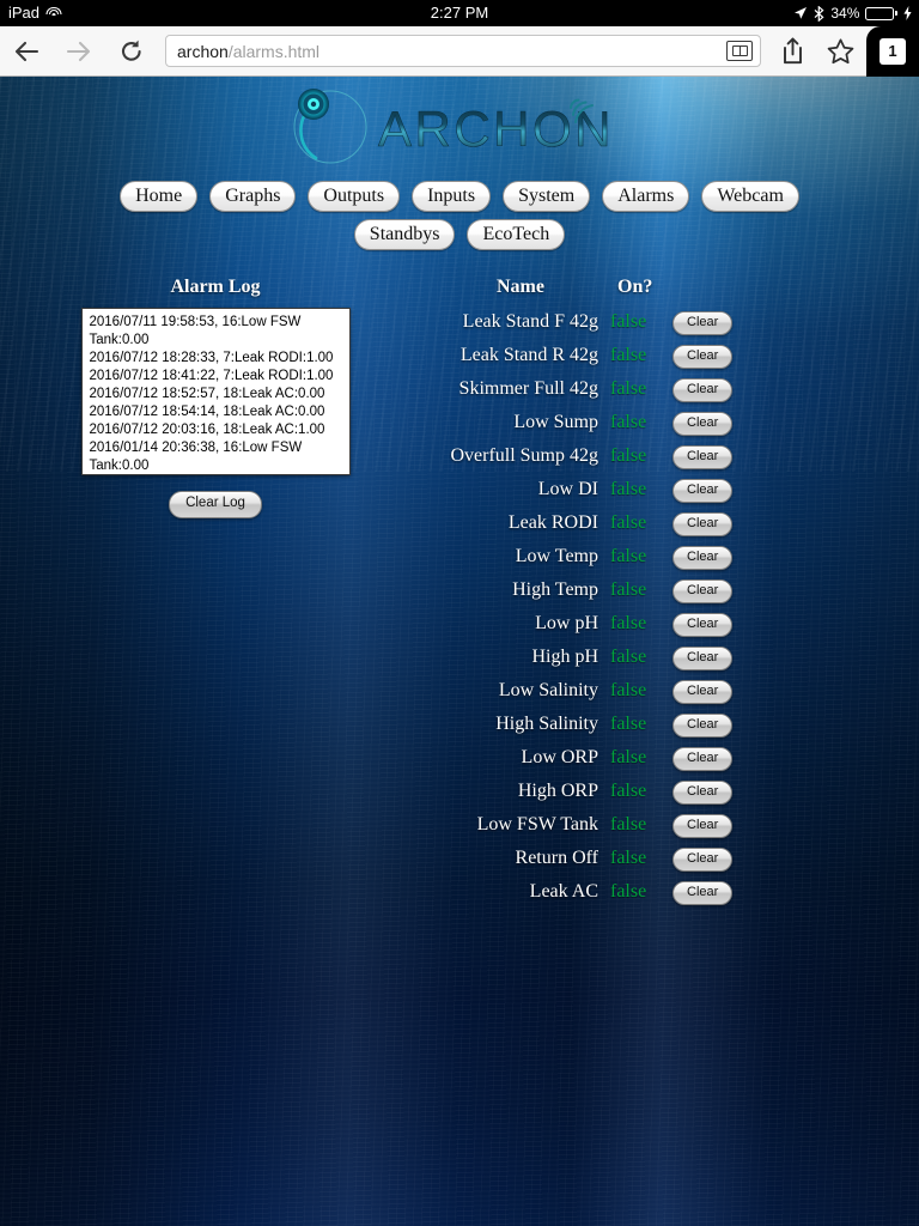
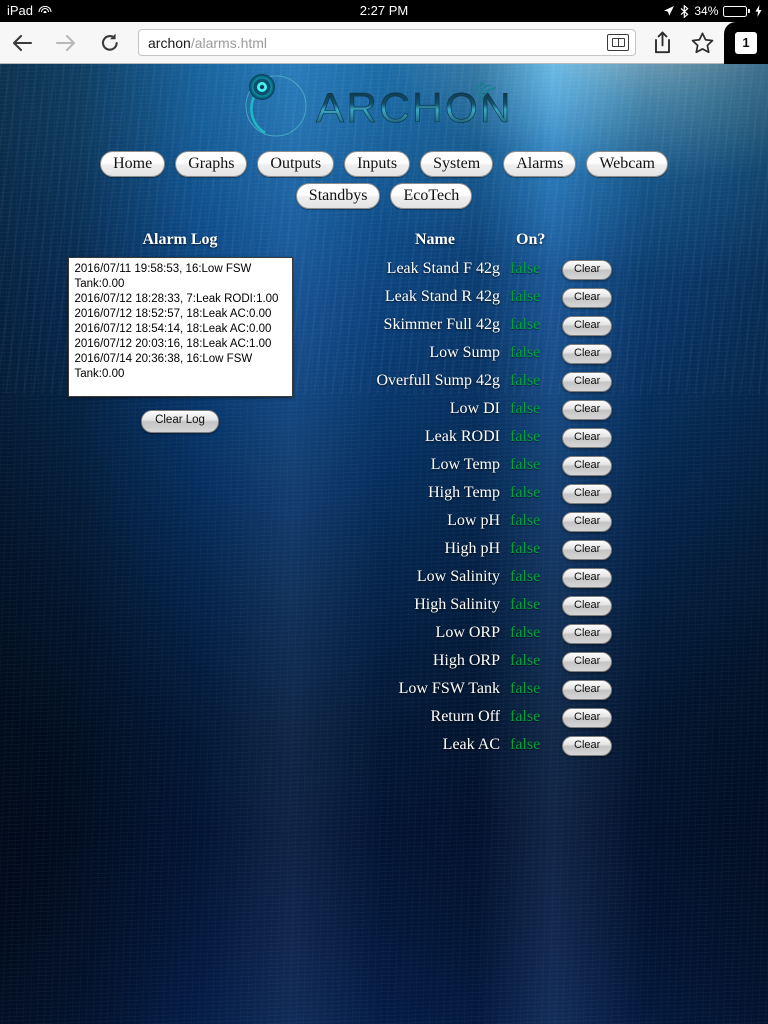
  iPad
  2:27 PM
  34%
  archon
  /alarms.html
  1
  ARCHON
  Home
  Graphs
  Outputs
  Inputs
  System
  Alarms
  Webcam
  Standbys
  EcoTech
  Alarm Log
  2016/07/11 19:58:53, 16:Low FSW Tank:0.00
  2016/07/12 18:28:33, 7:Leak RODI:1.00
- 2016/07/12 18:41:22, 7:Leak RODI:1.00
  2016/07/12 18:52:57, 18:Leak AC:0.00
  2016/07/12 18:54:14, 18:Leak AC:0.00
  2016/07/12 20:03:16, 18:Leak AC:1.00
- 2016/01/14 20:36:38, 16:Low FSW Tank:0.00
+ 2016/07/14 20:36:38, 16:Low FSW Tank:0.00
  Clear Log
  Name	On?
  Leak Stand F 42g	false	Clear
  Leak Stand R 42g	false	Clear
  Skimmer Full 42g	false	Clear
  Low Sump	false	Clear
  Overfull Sump 42g	false	Clear
  Low DI	false	Clear
  Leak RODI	false	Clear
  Low Temp	false	Clear
  High Temp	false	Clear
  Low pH	false	Clear
  High pH	false	Clear
  Low Salinity	false	Clear
  High Salinity	false	Clear
  Low ORP	false	Clear
  High ORP	false	Clear
  Low FSW Tank	false	Clear
  Return Off	false	Clear
  Leak AC	false	Clear
